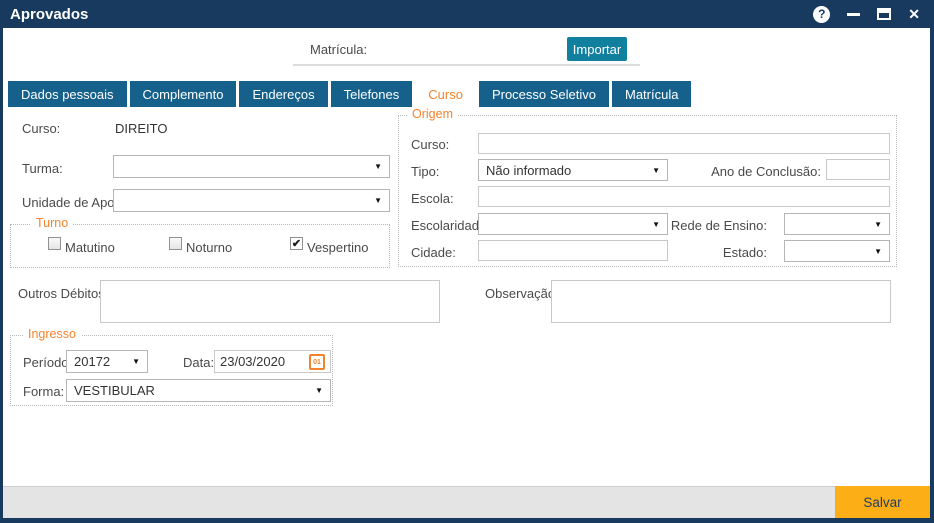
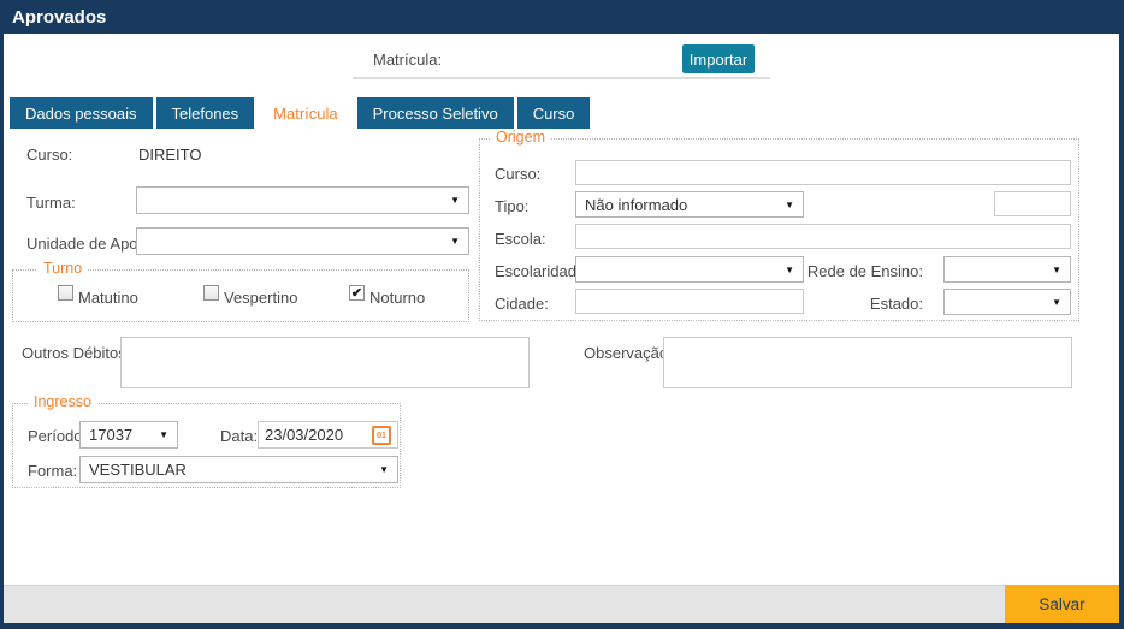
  Aprovados
- ?
- ✕
  Matrícula:
  Importar
  Dados pessoais
- Complemento
- Endereços
  Telefones
- Curso
+ Matrícula
  Processo Seletivo
- Matrícula
+ Curso
  Curso:
  DIREITO
  Turma:
  ▼
  Unidade de Apo
  ▼
  Turno
  Matutino
- Noturno
+ Vespertino
  ✔
- Vespertino
+ Noturno
  Origem
  Curso:
  Tipo:
  Não informado
  ▼
- Ano de Conclusão:
  Escola:
  Escolaridad
  ▼
  Rede de Ensino:
  ▼
  Cidade:
  Estado:
  ▼
  Outros Débito
  Observaçã
  Ingresso
  Período
- 20172
+ 17037
  ▼
  Data:
  23/03/2020
  Forma:
  VESTIBULAR
  ▼
  Salvar
